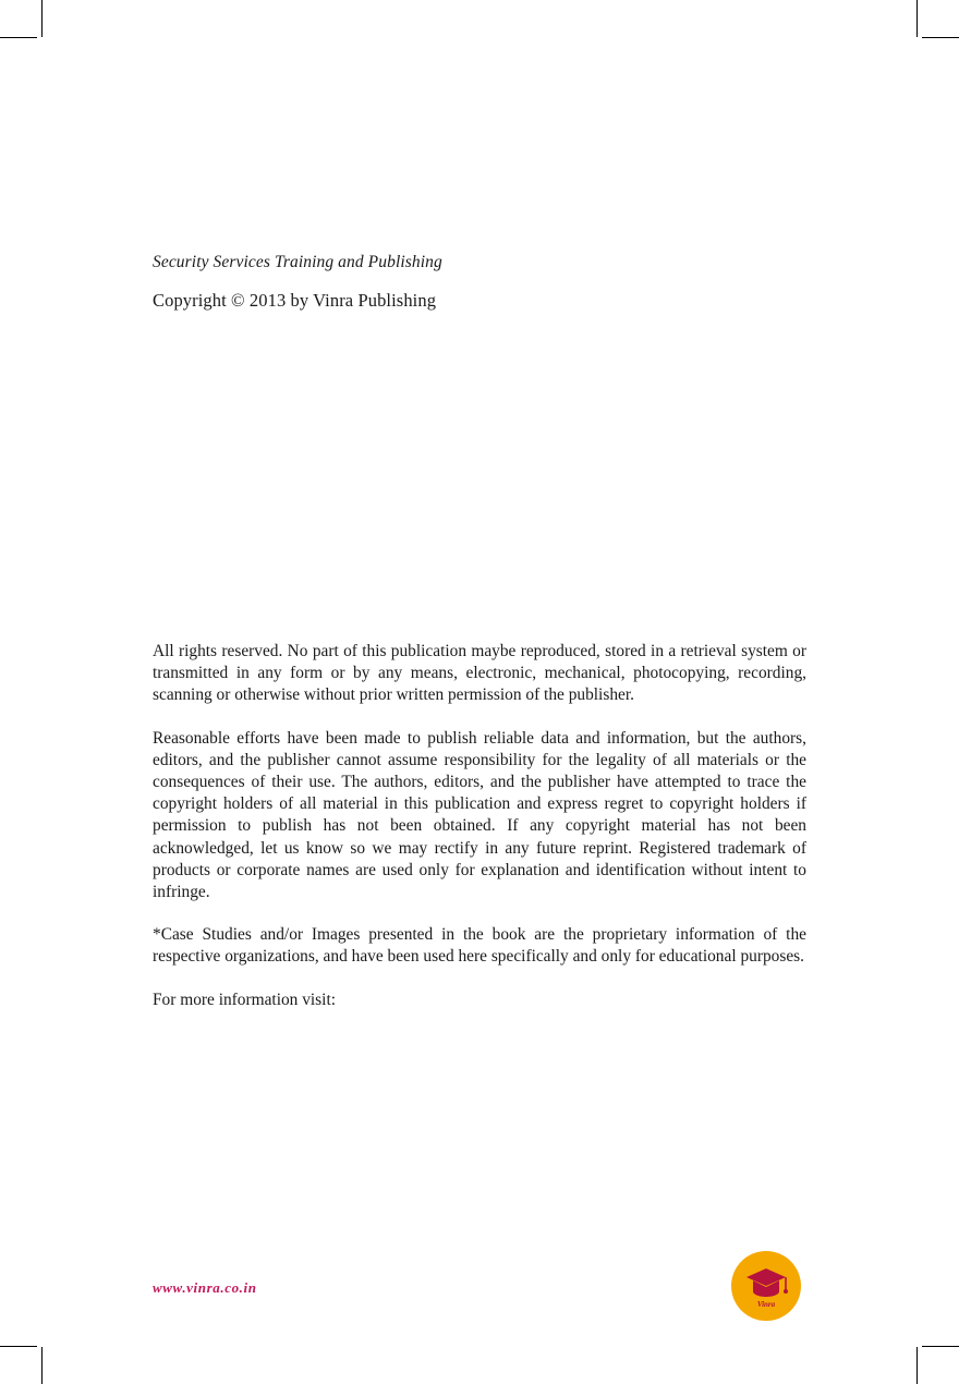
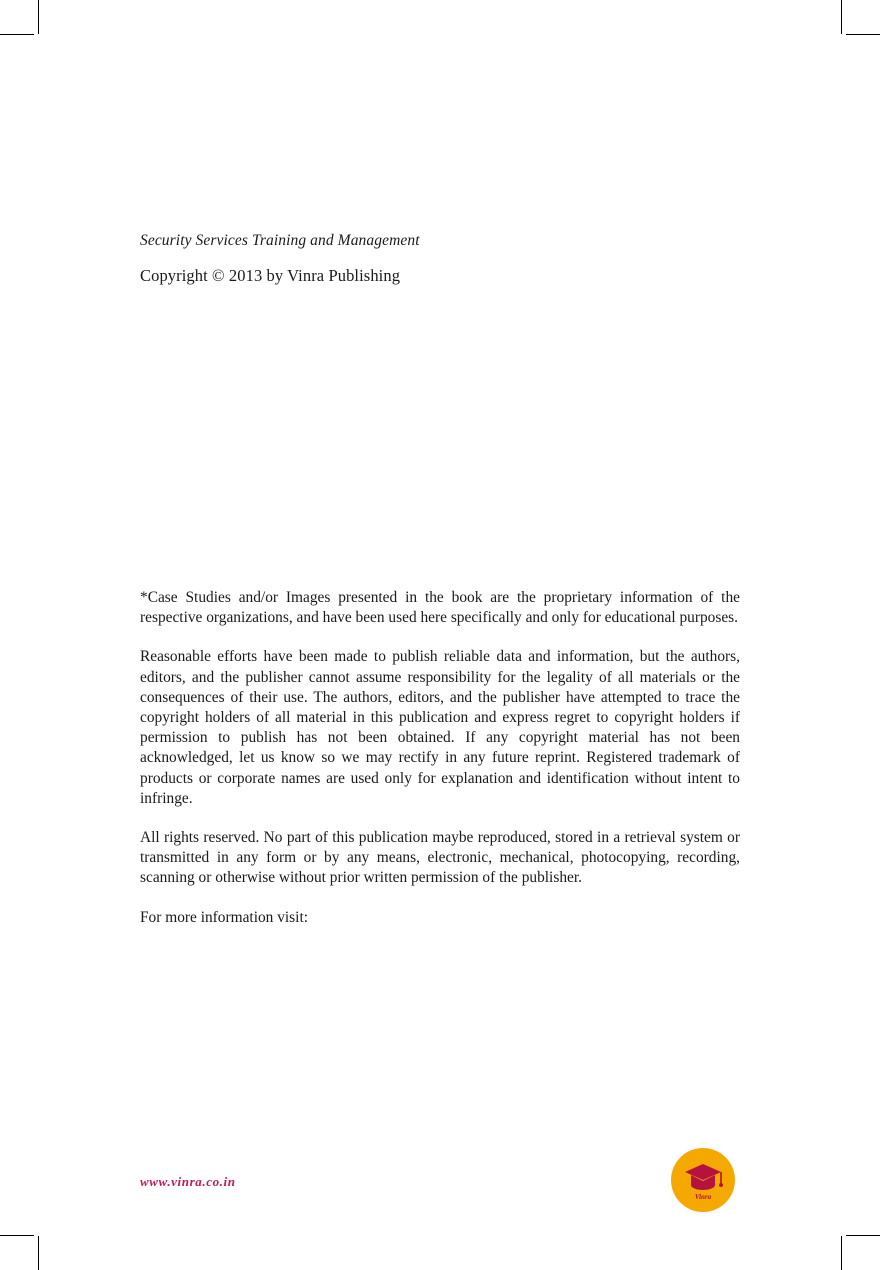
- Security Services Training and Publishing
+ Security Services Training and Management
  Copyright © 2013 by Vinra Publishing
- All rights reserved. No part of this publication maybe reproduced, stored in a retrieval system or transmitted in any form or by any means, electronic, mechanical, photocopying, recording, scanning or otherwise without prior written permission of the publisher.
+ *Case Studies and/or Images presented in the book are the proprietary information of the respective organizations, and have been used here specifically and only for educational purposes.
  Reasonable efforts have been made to publish reliable data and information, but the authors, editors, and the publisher cannot assume responsibility for the legality of all materials or the consequences of their use. The authors, editors, and the publisher have attempted to trace the copyright holders of all material in this publication and express regret to copyright holders if permission to publish has not been obtained. If any copyright material has not been acknowledged, let us know so we may rectify in any future reprint. Registered trademark of products or corporate names are used only for explanation and identification without intent to infringe.
- *Case Studies and/or Images presented in the book are the proprietary information of the respective organizations, and have been used here specifically and only for educational purposes.
+ All rights reserved. No part of this publication maybe reproduced, stored in a retrieval system or transmitted in any form or by any means, electronic, mechanical, photocopying, recording, scanning or otherwise without prior written permission of the publisher.
  For more information visit:
  www.vinra.co.in
  Vinra
